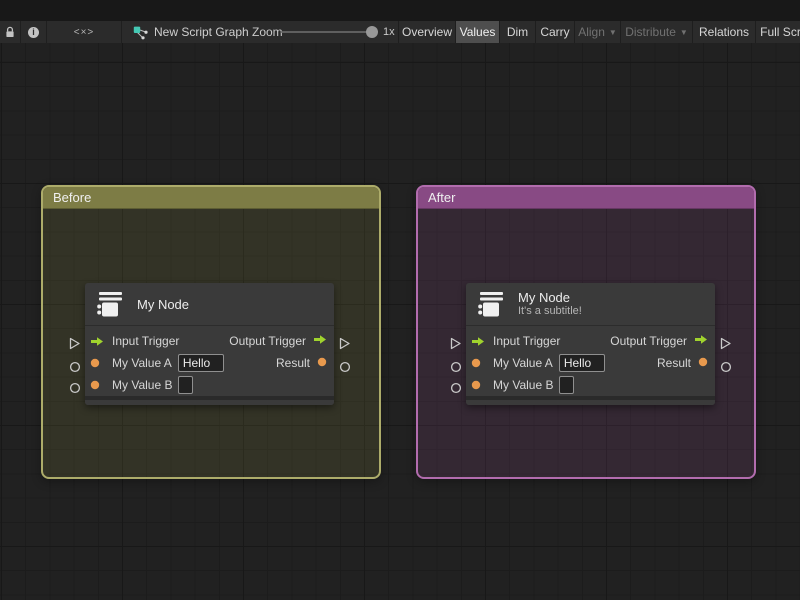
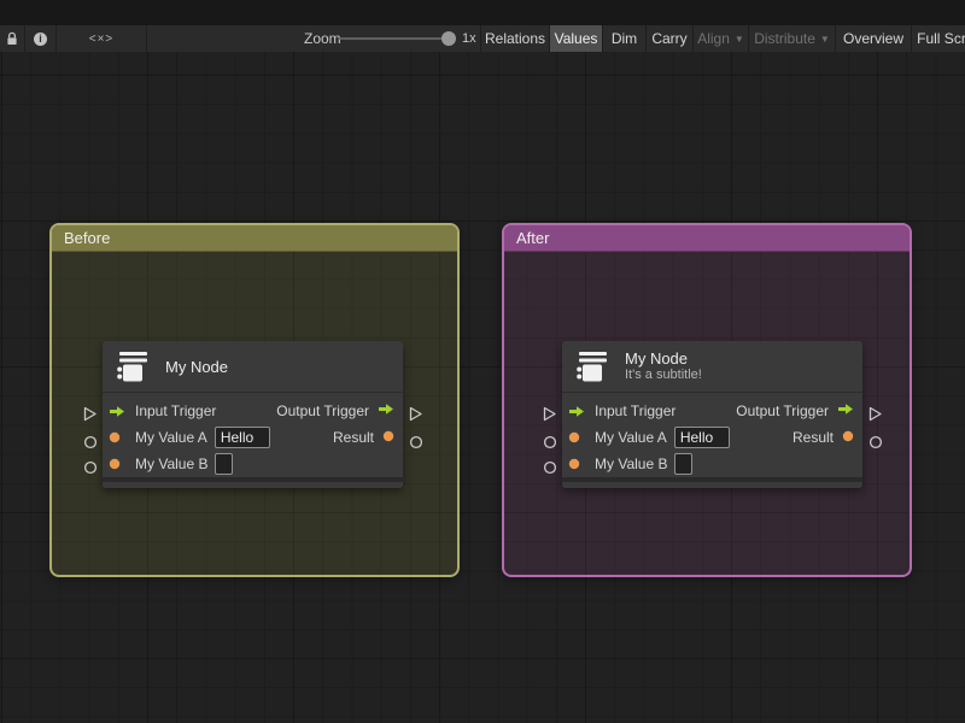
  i
  <×>
- New Script Graph
  Zoom
  1x
- Overview
+ Relations
  Values
  Dim
  Carry
  Align ▼
  Distribute ▼
- Relations
+ Overview
  Full Scr
  Before
  After
  My Node
  Input Trigger
  Output Trigger
  My Value A
  Hello
  Result
  My Value B
  My Node
  It's a subtitle!
  Input Trigger
  Output Trigger
  My Value A
  Hello
  Result
  My Value B
